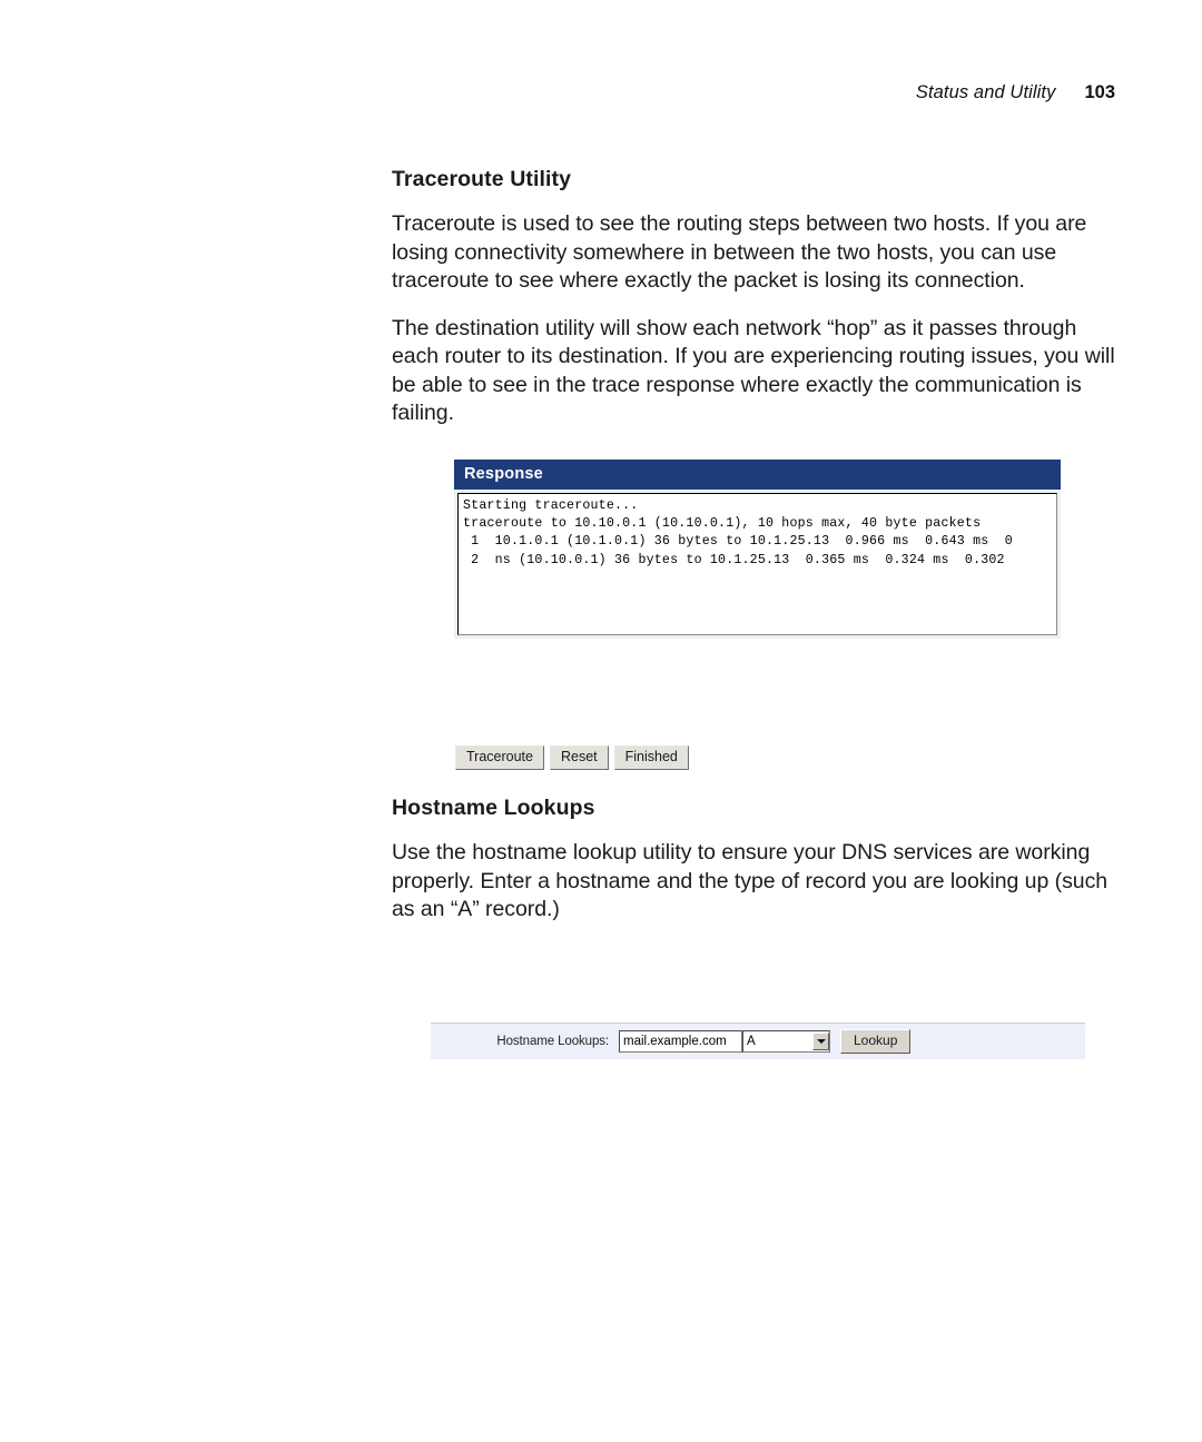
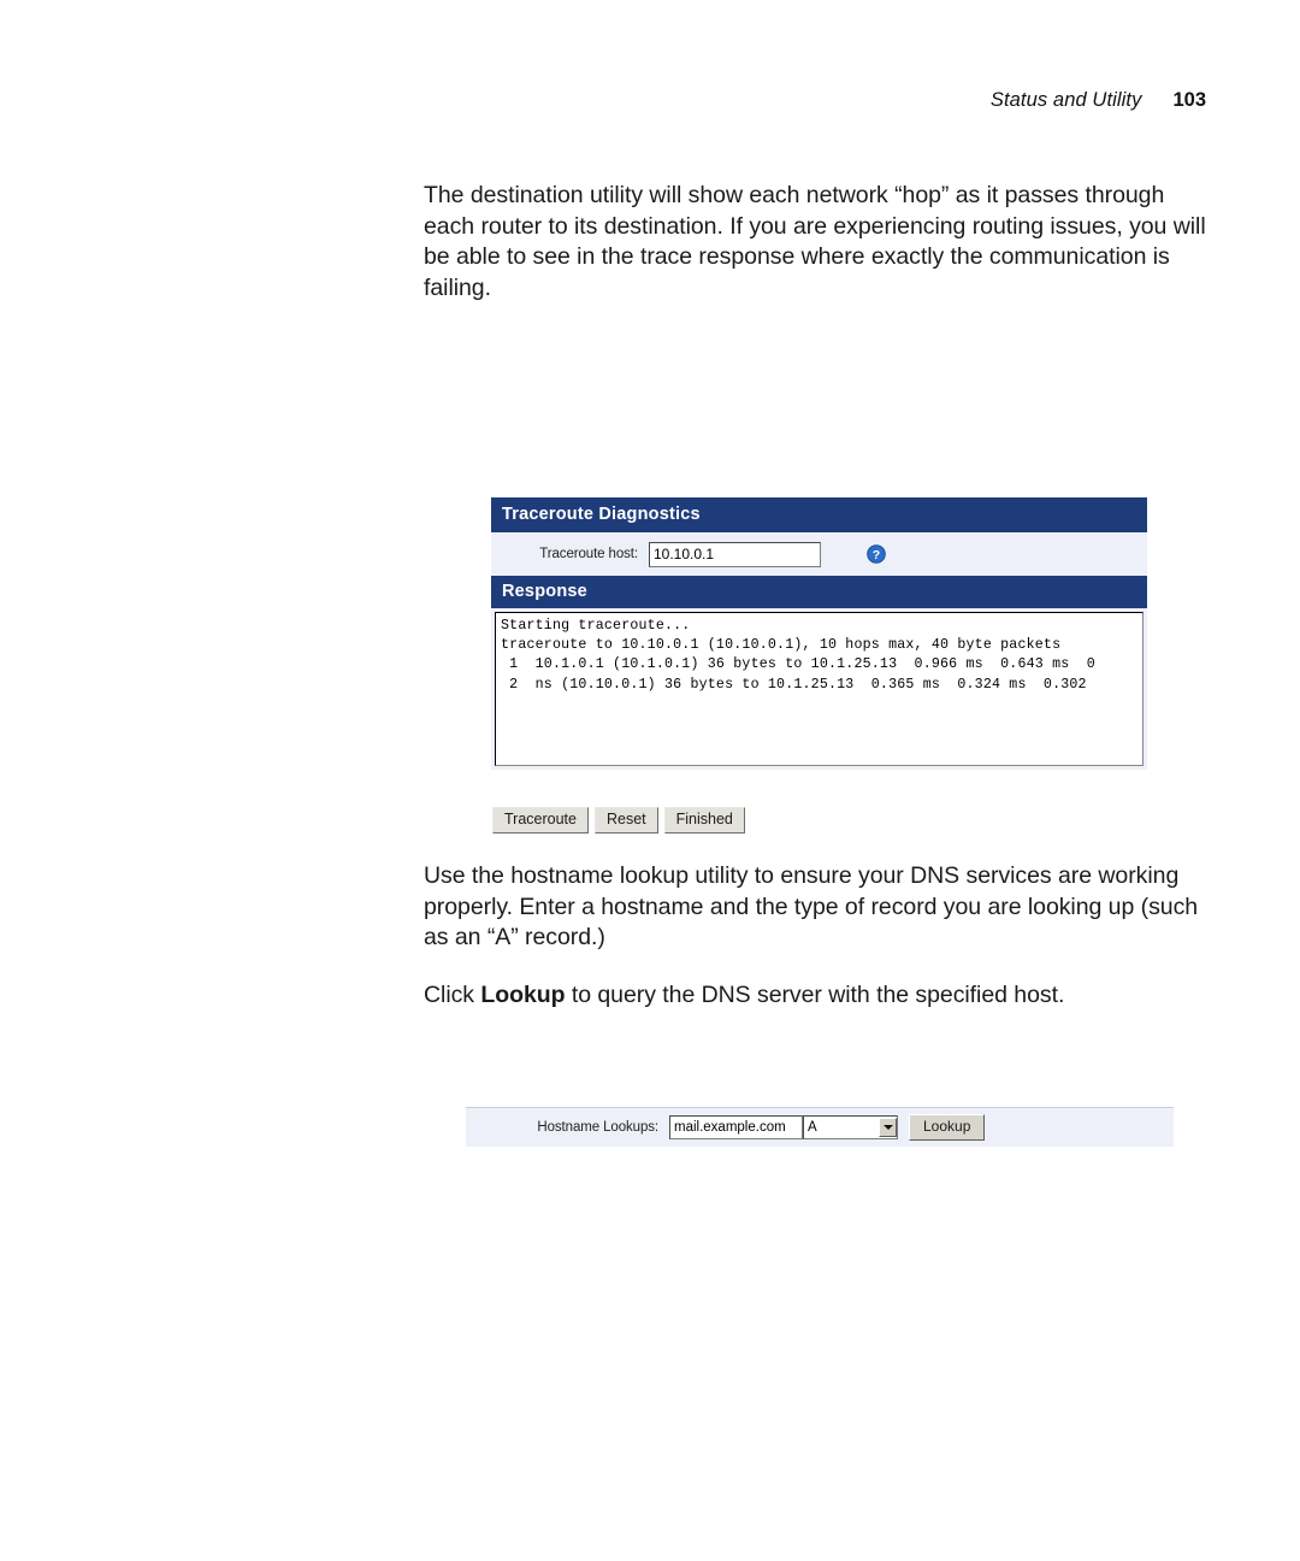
  Status and Utility
  103
- Traceroute Utility
- Traceroute is used to see the routing steps between two hosts. If you are losing connectivity somewhere in between the two hosts, you can use traceroute to see where exactly the packet is losing its connection.
  The destination utility will show each network “hop” as it passes through each router to its destination. If you are experiencing routing issues, you will be able to see in the trace response where exactly the communication is failing.
+ Traceroute Diagnostics
+ Traceroute host:
+ 10.10.0.1
+ ?
  Response
  Starting traceroute...
  traceroute to 10.10.0.1 (10.10.0.1), 10 hops max, 40 byte packets
  1 10.1.0.1 (10.1.0.1) 36 bytes to 10.1.25.13 0.966 ms 0.643 ms 0
  2 ns (10.10.0.1) 36 bytes to 10.1.25.13 0.365 ms 0.324 ms 0.302
  Traceroute
  Reset
  Finished
- Hostname Lookups
  Use the hostname lookup utility to ensure your DNS services are working properly. Enter a hostname and the type of record you are looking up (such as an “A” record.)
+ Click Lookup to query the DNS server with the specified host.
  Hostname Lookups:
  mail.example.com
  A
  Lookup
